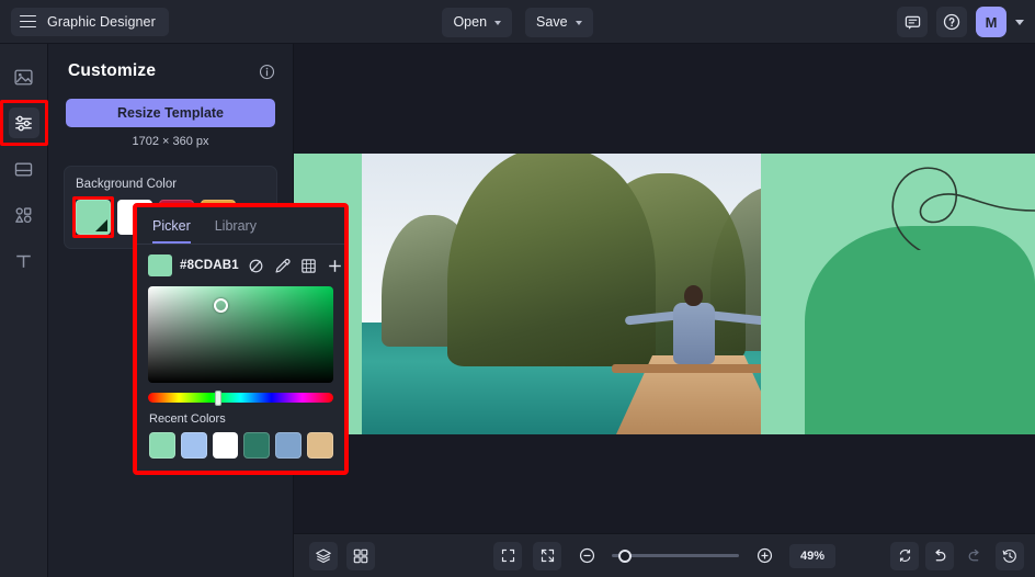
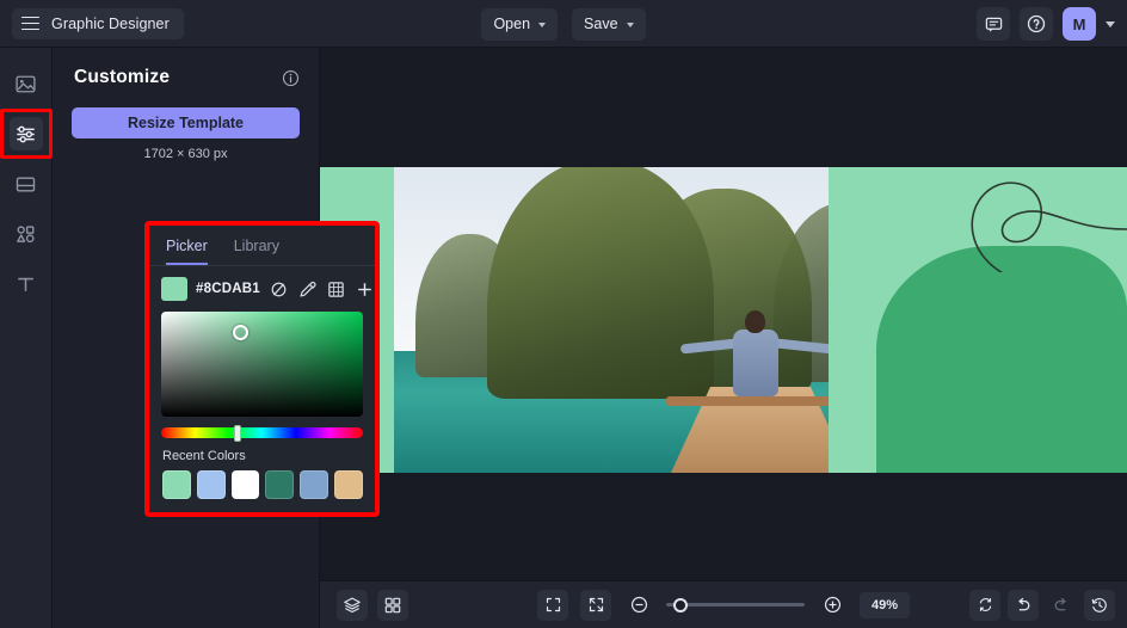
  Graphic Designer
  Open
  Save
  M
  Customize
  Resize Template
- 1702 × 360 px
+ 1702 × 630 px
- Background Color
  Picker
  Library
  #8CDAB1
  Recent Colors
  49%
